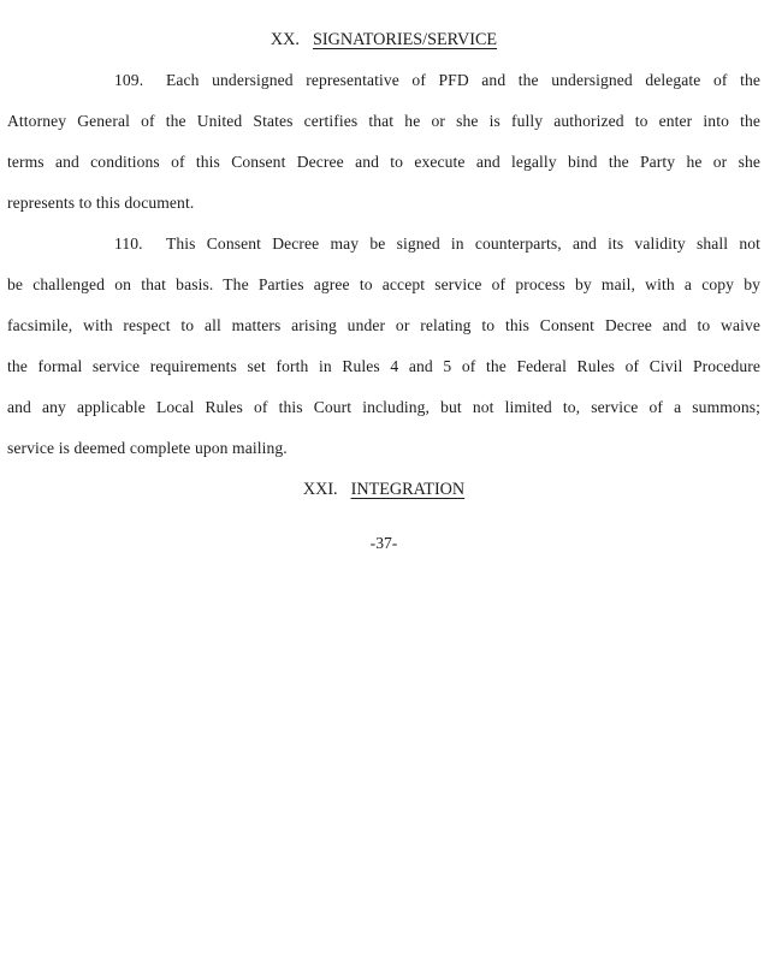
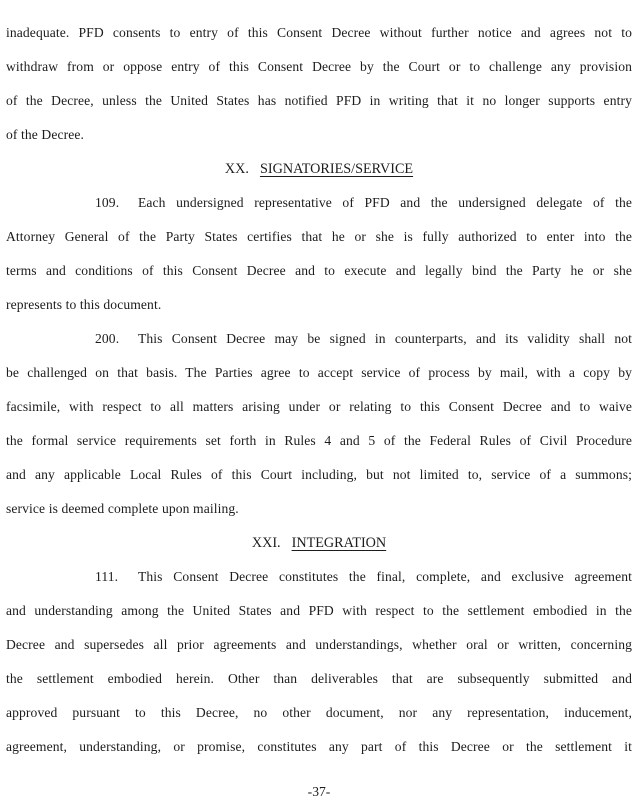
+ inadequate. PFD consents to entry of this Consent Decree without further notice and agrees not to
+ withdraw from or oppose entry of this Consent Decree by the Court or to challenge any provision
+ of the Decree, unless the United States has notified PFD in writing that it no longer supports entry
+ of the Decree.
  XX. SIGNATORIES/SERVICE
  109. Each undersigned representative of PFD and the undersigned delegate of the
- Attorney General of the United States certifies that he or she is fully authorized to enter into the
+ Attorney General of the Party States certifies that he or she is fully authorized to enter into the
  terms and conditions of this Consent Decree and to execute and legally bind the Party he or she
  represents to this document.
- 110. This Consent Decree may be signed in counterparts, and its validity shall not
+ 200. This Consent Decree may be signed in counterparts, and its validity shall not
  be challenged on that basis. The Parties agree to accept service of process by mail, with a copy by
  facsimile, with respect to all matters arising under or relating to this Consent Decree and to waive
  the formal service requirements set forth in Rules 4 and 5 of the Federal Rules of Civil Procedure
  and any applicable Local Rules of this Court including, but not limited to, service of a summons;
  service is deemed complete upon mailing.
  XXI. INTEGRATION
+ 111. This Consent Decree constitutes the final, complete, and exclusive agreement
+ and understanding among the United States and PFD with respect to the settlement embodied in the
+ Decree and supersedes all prior agreements and understandings, whether oral or written, concerning
+ the settlement embodied herein. Other than deliverables that are subsequently submitted and
+ approved pursuant to this Decree, no other document, nor any representation, inducement,
+ agreement, understanding, or promise, constitutes any part of this Decree or the settlement it
  -37-
